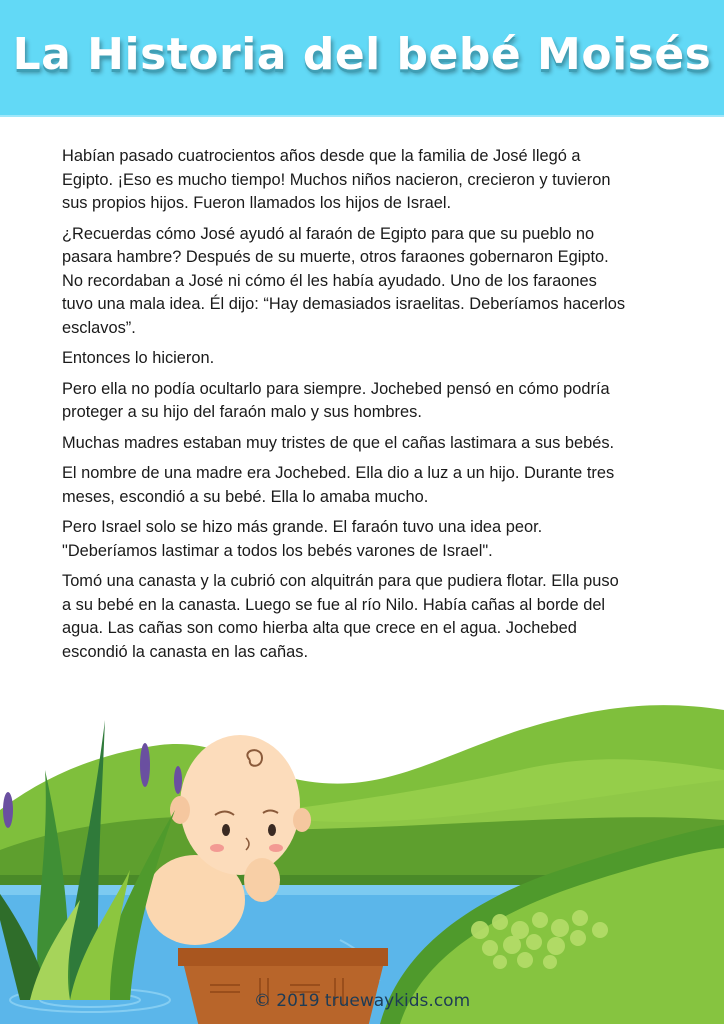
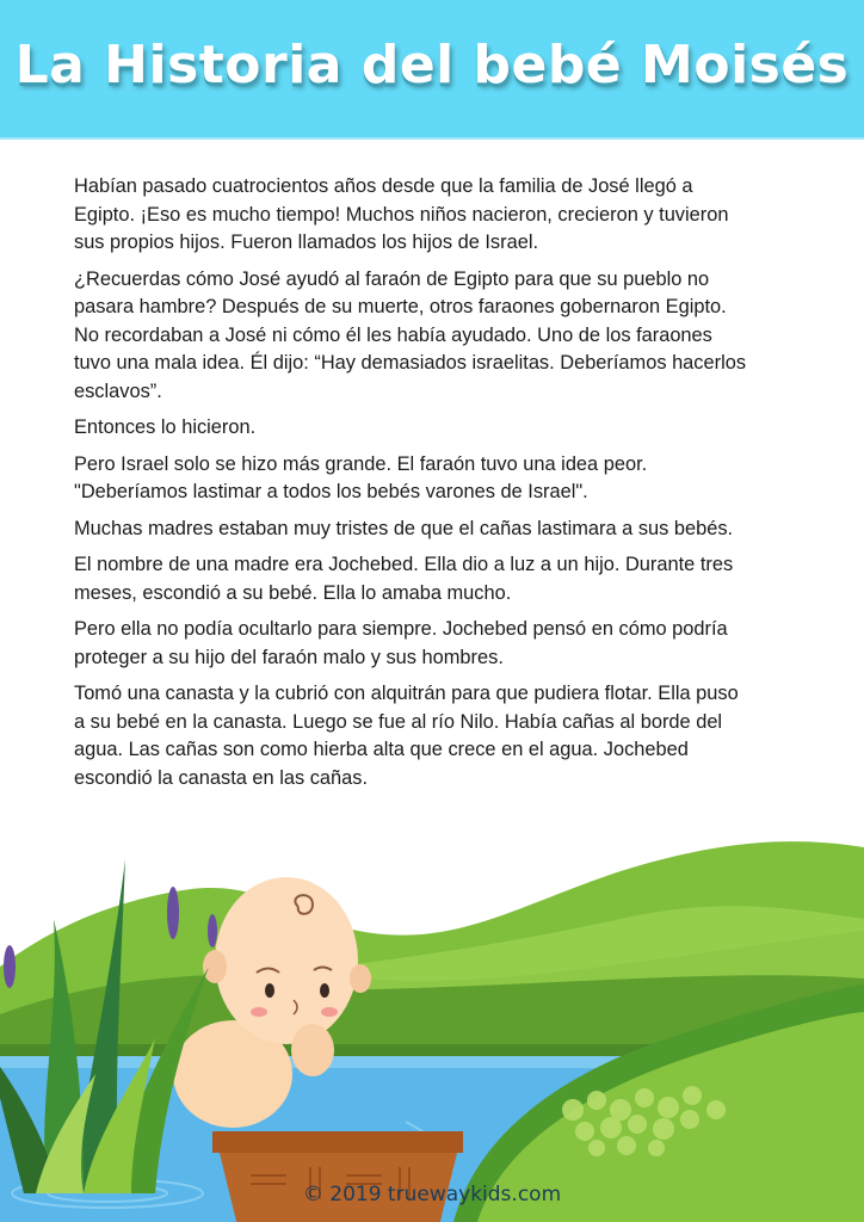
  La Historia del bebé Moisés
  Habían pasado cuatrocientos años desde que la familia de José llegó a Egipto. ¡Eso es mucho tiempo! Muchos niños nacieron, crecieron y tuvieron sus propios hijos. Fueron llamados los hijos de Israel.
  ¿Recuerdas cómo José ayudó al faraón de Egipto para que su pueblo no pasara hambre? Después de su muerte, otros faraones gobernaron Egipto. No recordaban a José ni cómo él les había ayudado. Uno de los faraones tuvo una mala idea. Él dijo: “Hay demasiados israelitas. Deberíamos hacerlos esclavos”.
  Entonces lo hicieron.
- Pero ella no podía ocultarlo para siempre. Jochebed pensó en cómo podría proteger a su hijo del faraón malo y sus hombres.
+ Pero Israel solo se hizo más grande. El faraón tuvo una idea peor. "Deberíamos lastimar a todos los bebés varones de Israel".
  Muchas madres estaban muy tristes de que el cañas lastimara a sus bebés.
  El nombre de una madre era Jochebed. Ella dio a luz a un hijo. Durante tres meses, escondió a su bebé. Ella lo amaba mucho.
- Pero Israel solo se hizo más grande. El faraón tuvo una idea peor. "Deberíamos lastimar a todos los bebés varones de Israel".
+ Pero ella no podía ocultarlo para siempre. Jochebed pensó en cómo podría proteger a su hijo del faraón malo y sus hombres.
  Tomó una canasta y la cubrió con alquitrán para que pudiera flotar. Ella puso a su bebé en la canasta. Luego se fue al río Nilo. Había cañas al borde del agua. Las cañas son como hierba alta que crece en el agua. Jochebed escondió la canasta en las cañas.
  © 2019 truewaykids.com
